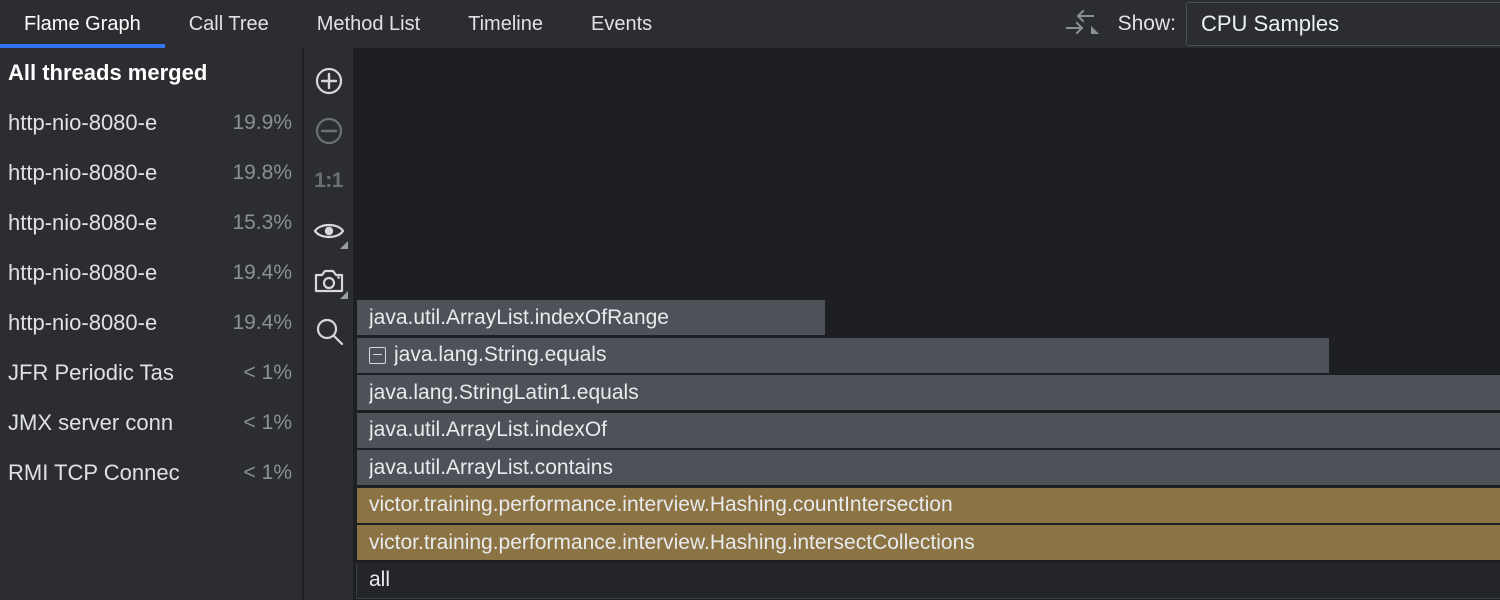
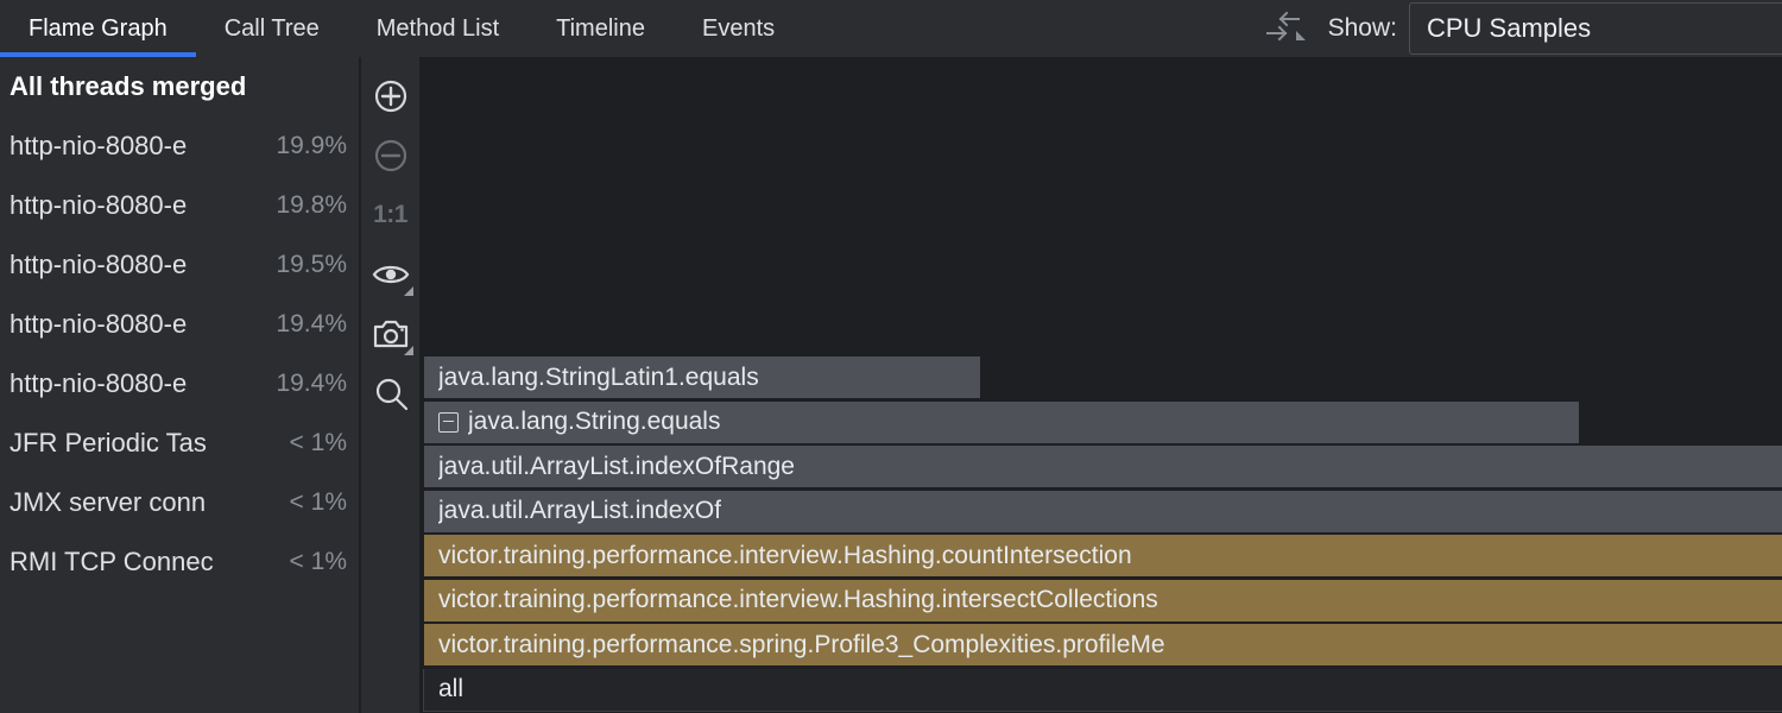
  Flame Graph
  Call Tree
  Method List
  Timeline
  Events
  Show:
  CPU Samples
  All threads merged
  http-nio-8080-e
  19.9%
  http-nio-8080-e
  19.8%
  http-nio-8080-e
- 15.3%
+ 19.5%
  http-nio-8080-e
  19.4%
  http-nio-8080-e
  19.4%
  JFR Periodic Tas
  < 1%
  JMX server conn
  < 1%
  RMI TCP Connec
  < 1%
  1:1
- java.util.ArrayList.indexOfRange
+ java.lang.StringLatin1.equals
  java.lang.String.equals
- java.lang.StringLatin1.equals
+ java.util.ArrayList.indexOfRange
  java.util.ArrayList.indexOf
- java.util.ArrayList.contains
  victor.training.performance.interview.Hashing.countIntersection
  victor.training.performance.interview.Hashing.intersectCollections
+ victor.training.performance.spring.Profile3_Complexities.profileMe
  all
